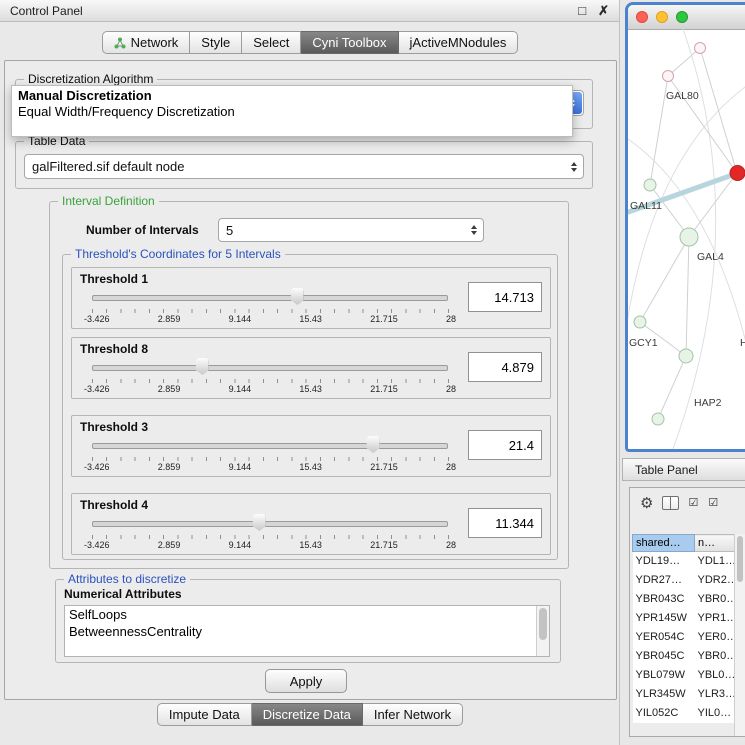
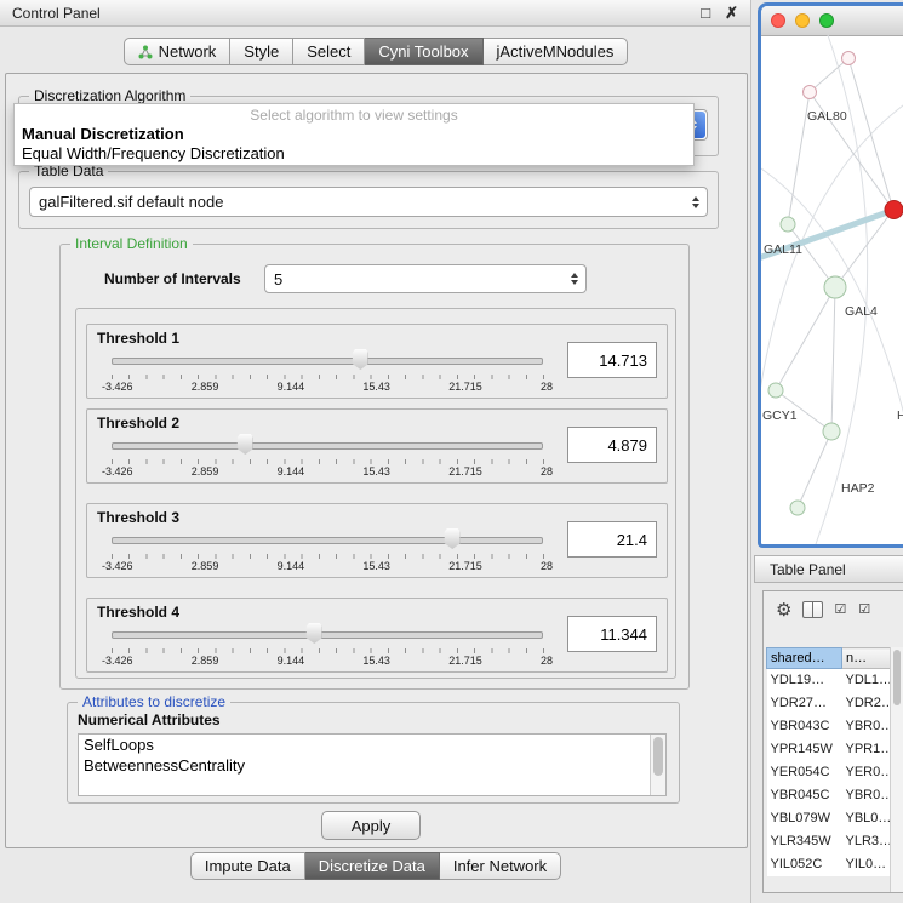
  Control Panel
  □
  ✗
  Network
  Style
  Select
  Cyni Toolbox
  jActiveMNodules
  Discretization Algorithm
+ Select algorithm to view settings
  Manual Discretization
  Equal Width/Frequency Discretization
  Table Data
  galFiltered.sif default node
  Interval Definition
  Number of Intervals
  5
- Threshold's Coordinates for 5 Intervals
  Threshold 1
  -3.426
  2.859
  9.144
  15.43
  21.715
  28
  14.713
- Threshold 8
+ Threshold 2
  -3.426
  2.859
  9.144
  15.43
  21.715
  28
  4.879
  Threshold 3
  -3.426
  2.859
  9.144
  15.43
  21.715
  28
  21.4
  Threshold 4
  -3.426
  2.859
  9.144
  15.43
  21.715
  28
  11.344
  Attributes to discretize
  Numerical Attributes
  SelfLoops
  BetweennessCentrality
  Apply
  Impute Data
  Discretize Data
  Infer Network
  GAL80
  GAL11
  GAL4
  GCY1
  HAP2
  H
  Table Panel
  ⚙
  ☑
  ☑
  shared…	n…
  YDL19…	YDL1…
  YDR27…	YDR2…
  YBR043C	YBR0…
  YPR145W	YPR1…
  YER054C	YER0…
  YBR045C	YBR0…
  YBL079W	YBL0…
  YLR345W	YLR3…
  YIL052C	YIL0…
